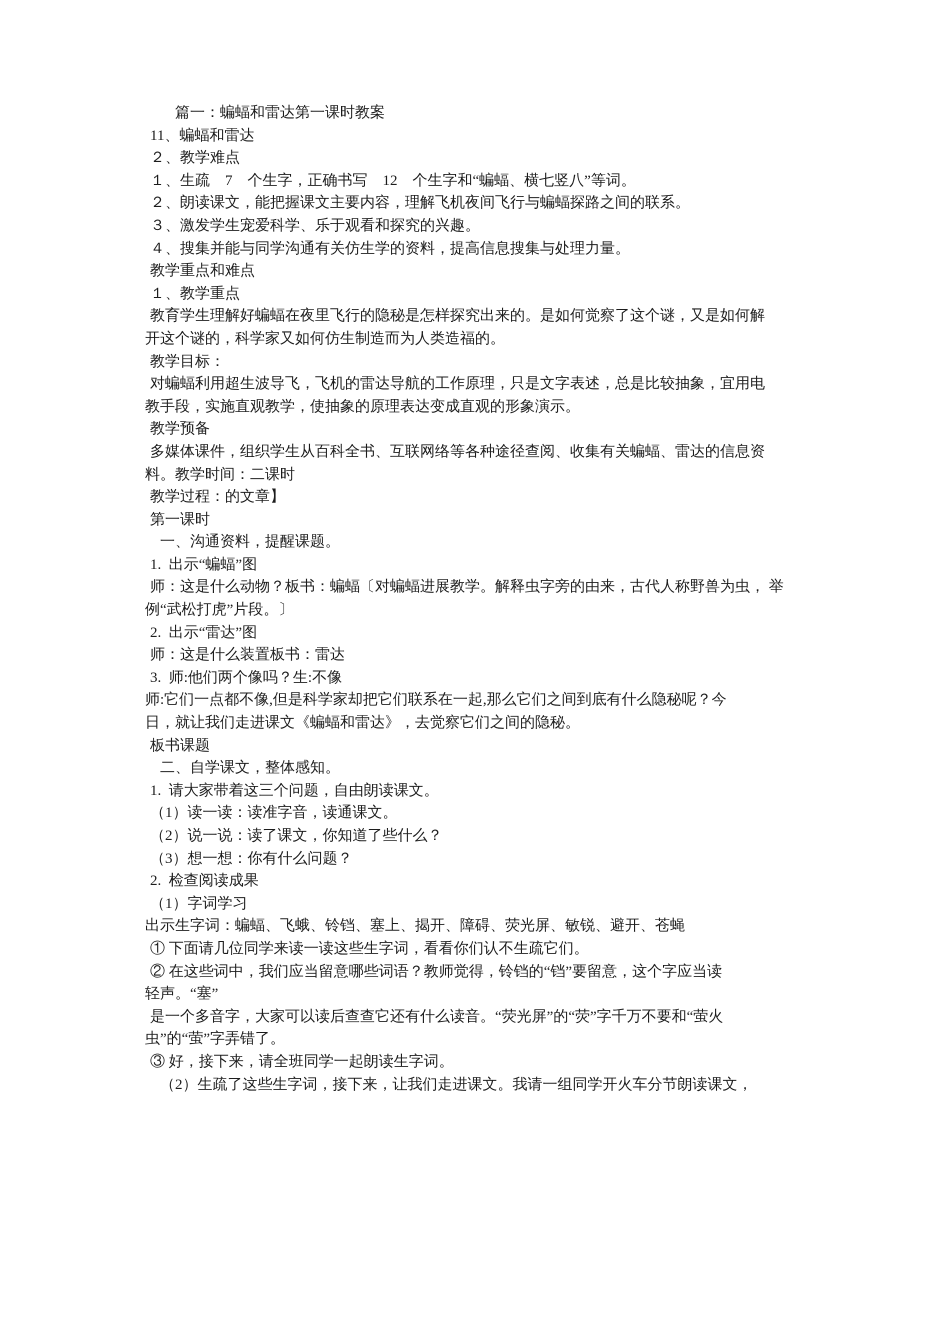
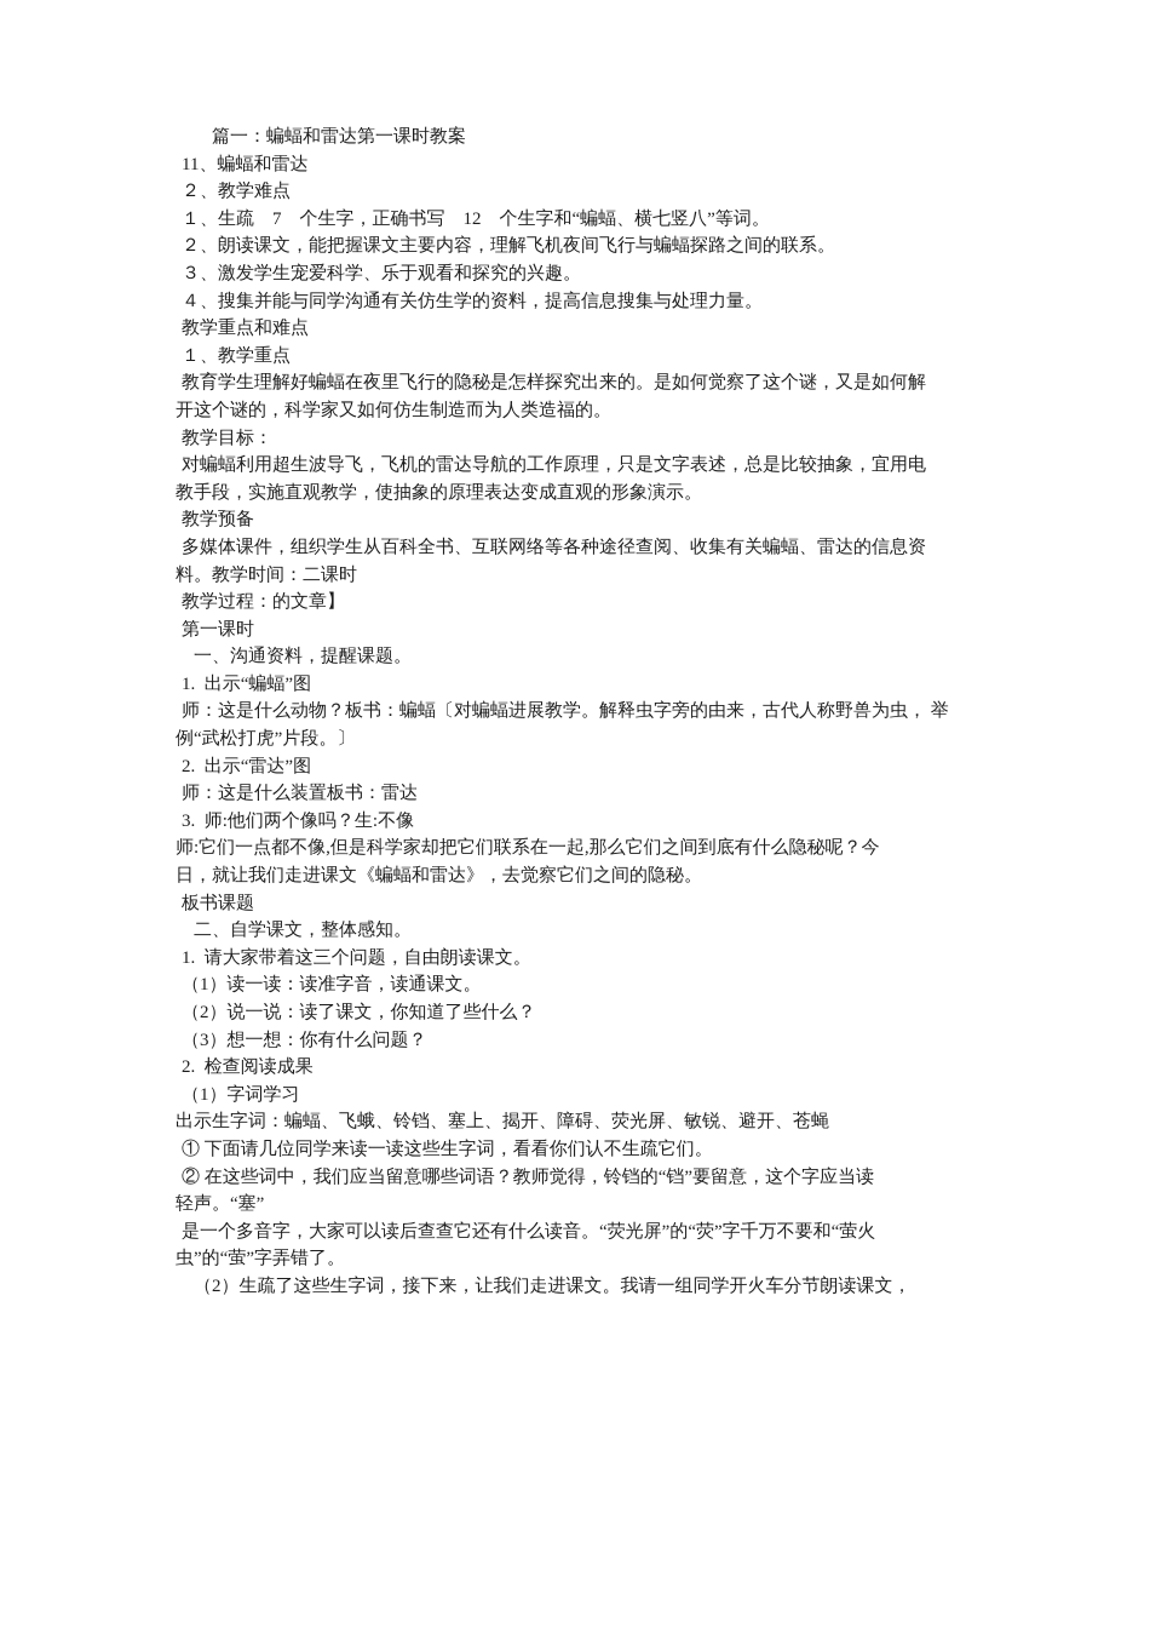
  篇一：蝙蝠和雷达第一课时教案
  11、蝙蝠和雷达
  ２、教学难点
  １、生疏 7 个生字，正确书写 12 个生字和“蝙蝠、横七竖八”等词。
  ２、朗读课文，能把握课文主要内容，理解飞机夜间飞行与蝙蝠探路之间的联系。
  ３、激发学生宠爱科学、乐于观看和探究的兴趣。
  ４、搜集并能与同学沟通有关仿生学的资料，提高信息搜集与处理力量。
  教学重点和难点
  １、教学重点
  教育学生理解好蝙蝠在夜里飞行的隐秘是怎样探究出来的。是如何觉察了这个谜，又是如何解
  开这个谜的，科学家又如何仿生制造而为人类造福的。
  教学目标：
  对蝙蝠利用超生波导飞，飞机的雷达导航的工作原理，只是文字表述，总是比较抽象，宜用电
  教手段，实施直观教学，使抽象的原理表达变成直观的形象演示。
  教学预备
  多媒体课件，组织学生从百科全书、互联网络等各种途径查阅、收集有关蝙蝠、雷达的信息资
  料。教学时间：二课时
  教学过程：的文章】
  第一课时
  一、沟通资料，提醒课题。
  1. 出示“蝙蝠”图
  师：这是什么动物？板书：蝙蝠〔对蝙蝠进展教学。解释虫字旁的由来，古代人称野兽为虫， 举
  例“武松打虎”片段。〕
  2. 出示“雷达”图
  师：这是什么装置板书：雷达
  3. 师:他们两个像吗？生:不像
  师:它们一点都不像,但是科学家却把它们联系在一起,那么它们之间到底有什么隐秘呢？今
  日，就让我们走进课文《蝙蝠和雷达》，去觉察它们之间的隐秘。
  板书课题
  二、自学课文，整体感知。
  1. 请大家带着这三个问题，自由朗读课文。
  （1）读一读：读准字音，读通课文。
  （2）说一说：读了课文，你知道了些什么？
  （3）想一想：你有什么问题？
  2. 检查阅读成果
  （1）字词学习
  出示生字词：蝙蝠、飞蛾、铃铛、塞上、揭开、障碍、荧光屏、敏锐、避开、苍蝇
  ① 下面请几位同学来读一读这些生字词，看看你们认不生疏它们。
  ② 在这些词中，我们应当留意哪些词语？教师觉得，铃铛的“铛”要留意，这个字应当读
  轻声。“塞”
  是一个多音字，大家可以读后查查它还有什么读音。“荧光屏”的“荧”字千万不要和“萤火
  虫”的“萤”字弄错了。
- ③ 好，接下来，请全班同学一起朗读生字词。
  （2）生疏了这些生字词，接下来，让我们走进课文。我请一组同学开火车分节朗读课文，
